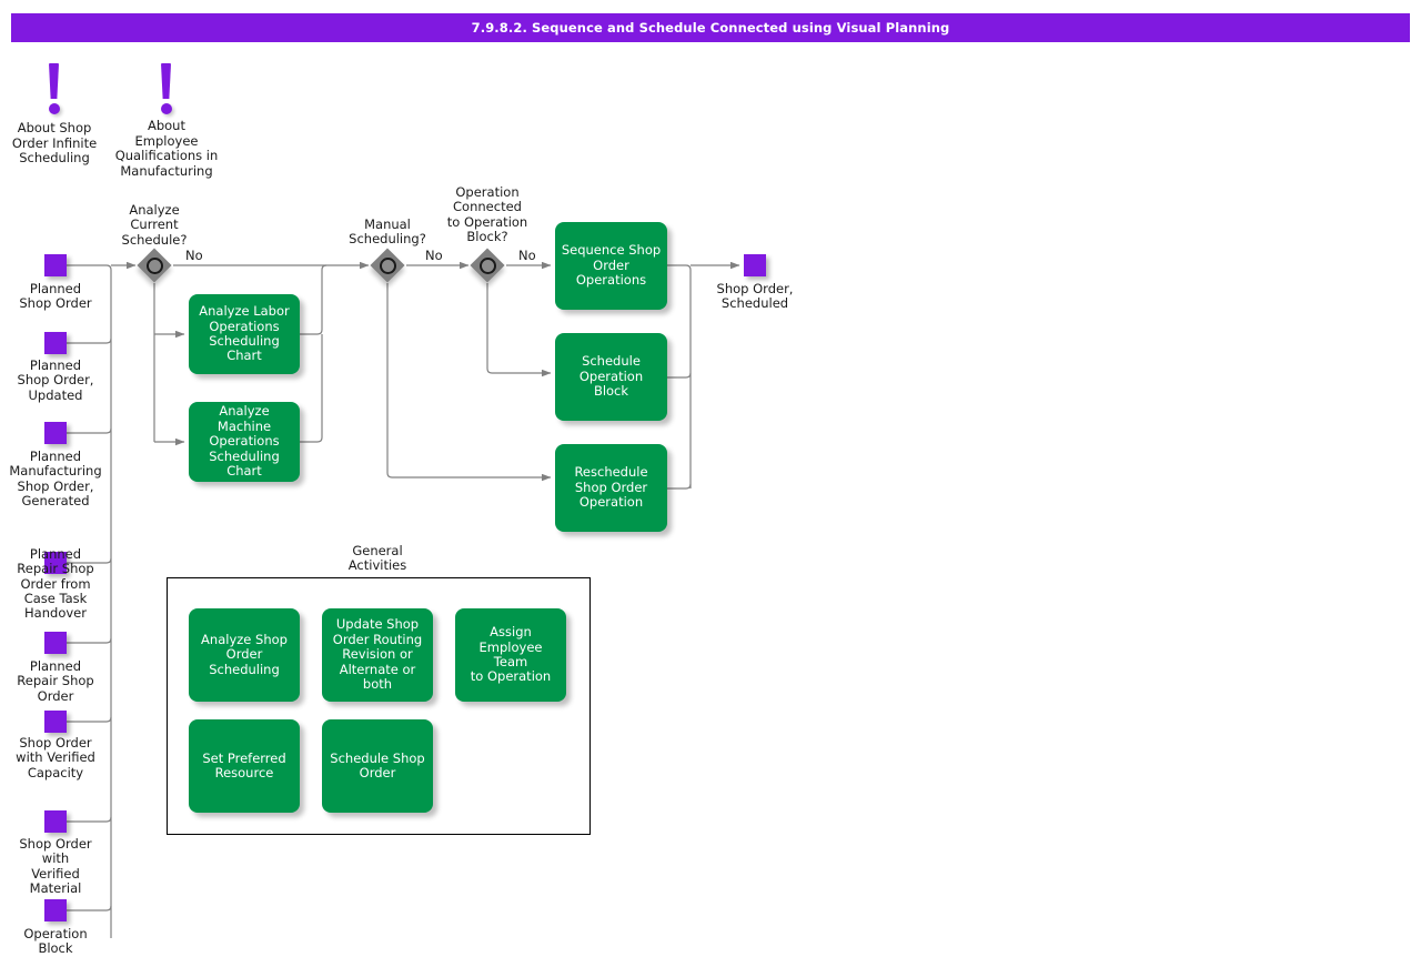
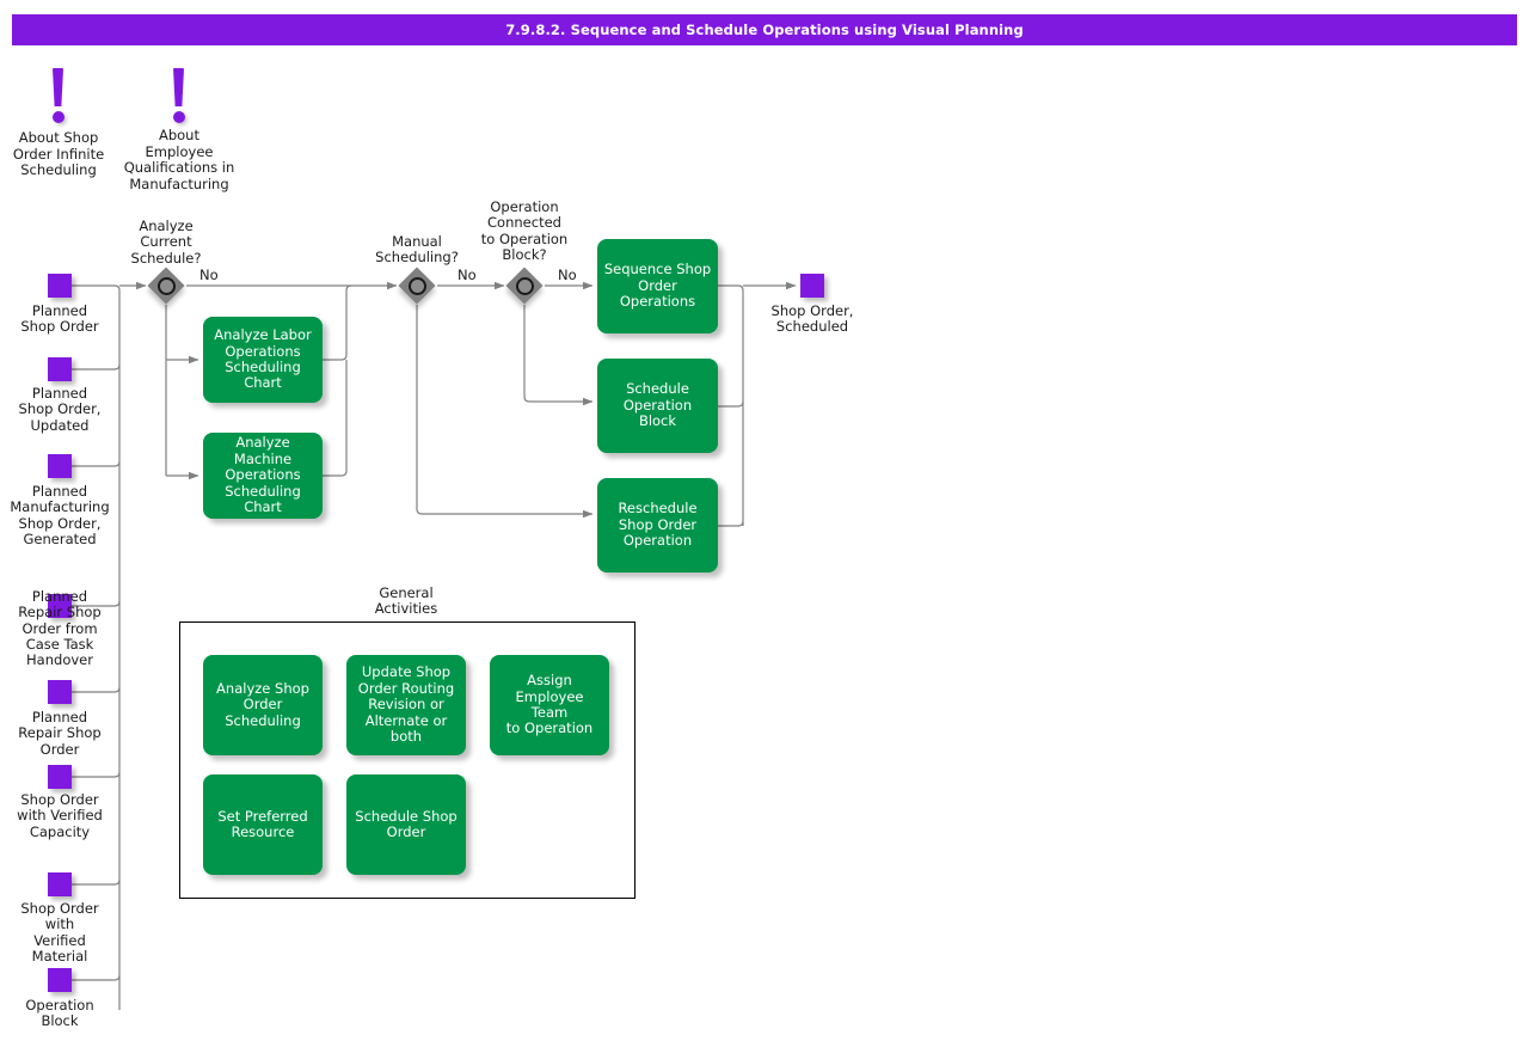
- 7.9.8.2. Sequence and Schedule Connected using Visual Planning
+ 7.9.8.2. Sequence and Schedule Operations using Visual Planning
  About Shop
  Order Infinite
  Scheduling
  About
  Employee
  Qualifications in
  Manufacturing
  Planned
  Shop Order
  Planned
  Shop Order,
  Updated
  Planned
  Manufacturing
  Shop Order,
  Generated
  Planned
  Repair Shop
  Order from
  Case Task
  Handover
  Planned
  Repair Shop
  Order
  Shop Order
  with Verified
  Capacity
  Shop Order
  with
  Verified
  Material
  Operation
  Block
  Analyze
  Current
  Schedule?
  No
  Manual
  Scheduling?
  No
  Operation
  Connected
  to Operation
  Block?
  No
  Analyze Labor
  Operations
  Scheduling
  Chart
  Analyze Machine
  Operations
  Scheduling
  Chart
  Sequence Shop
  Order
  Operations
  Schedule
  Operation Block
  Reschedule
  Shop Order
  Operation
  Shop Order,
  Scheduled
  General
  Activities
  Analyze Shop
  Order
  Scheduling
  Update Shop
  Order Routing
  Revision or
  Alternate or
  both
  Assign
  Employee Team
  to Operation
  Set Preferred
  Resource
  Schedule Shop
  Order
